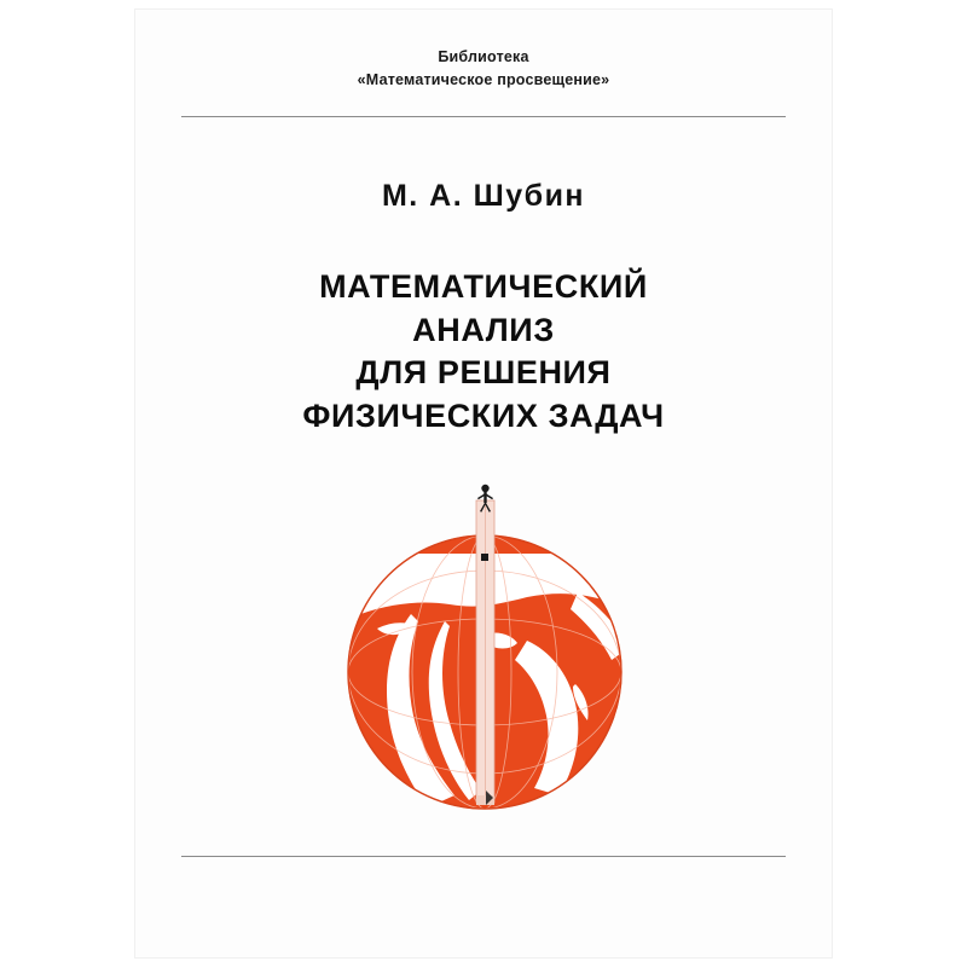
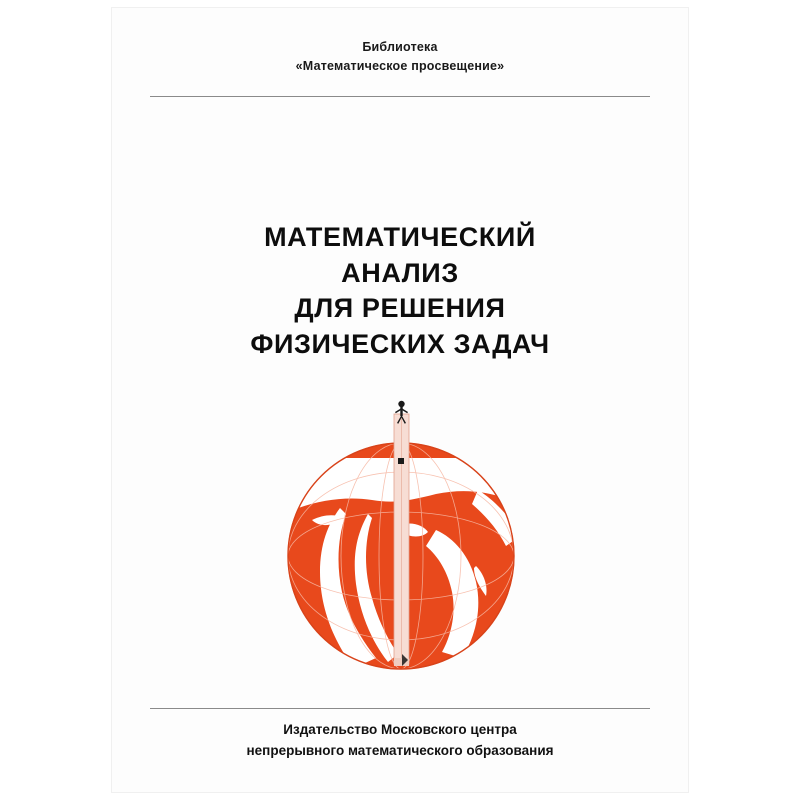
  Библиотека
  «Математическое просвещение»
- М. А. Шубин
  МАТЕМАТИЧЕСКИЙ
  АНАЛИЗ
  ДЛЯ РЕШЕНИЯ
  ФИЗИЧЕСКИХ ЗАДАЧ
+ Издательство Московского центра
+ непрерывного математического образования
